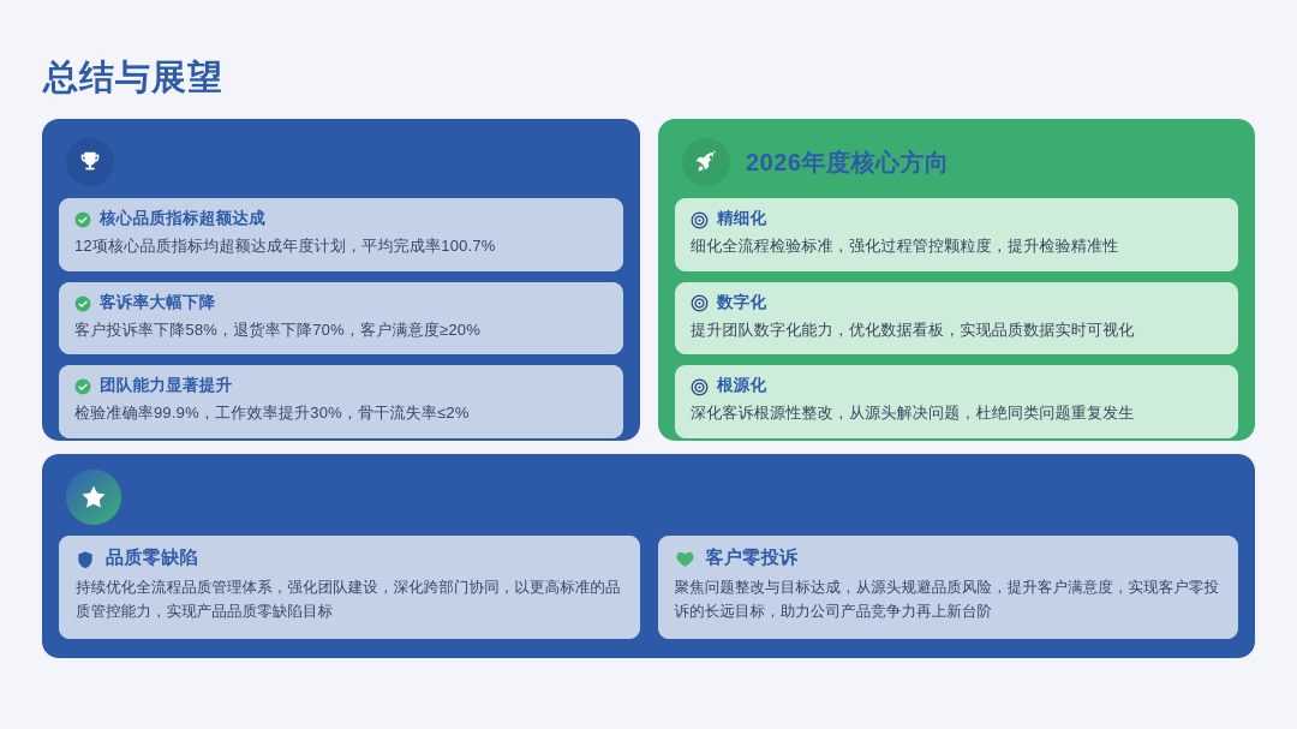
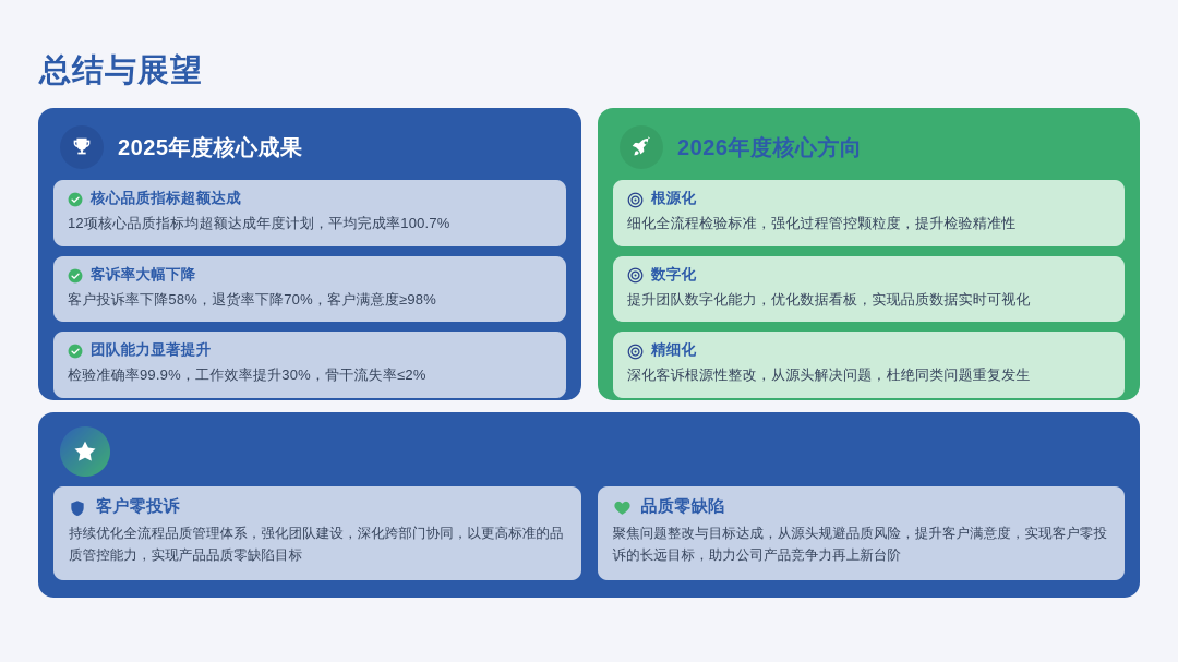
  总结与展望
+ 2025年度核心成果
  核心品质指标超额达成
  12项核心品质指标均超额达成年度计划，平均完成率100.7%
  客诉率大幅下降
- 客户投诉率下降58%，退货率下降70%，客户满意度≥20%
+ 客户投诉率下降58%，退货率下降70%，客户满意度≥98%
  团队能力显著提升
  检验准确率99.9%，工作效率提升30%，骨干流失率≤2%
  2026年度核心方向
- 精细化
+ 根源化
  细化全流程检验标准，强化过程管控颗粒度，提升检验精准性
  数字化
  提升团队数字化能力，优化数据看板，实现品质数据实时可视化
- 根源化
+ 精细化
  深化客诉根源性整改，从源头解决问题，杜绝同类问题重复发生
- 品质零缺陷
+ 客户零投诉
  持续优化全流程品质管理体系，强化团队建设，深化跨部门协同，以更高标准的品质管控能力，实现产品品质零缺陷目标
- 客户零投诉
+ 品质零缺陷
  聚焦问题整改与目标达成，从源头规避品质风险，提升客户满意度，实现客户零投诉的长远目标，助力公司产品竞争力再上新台阶
